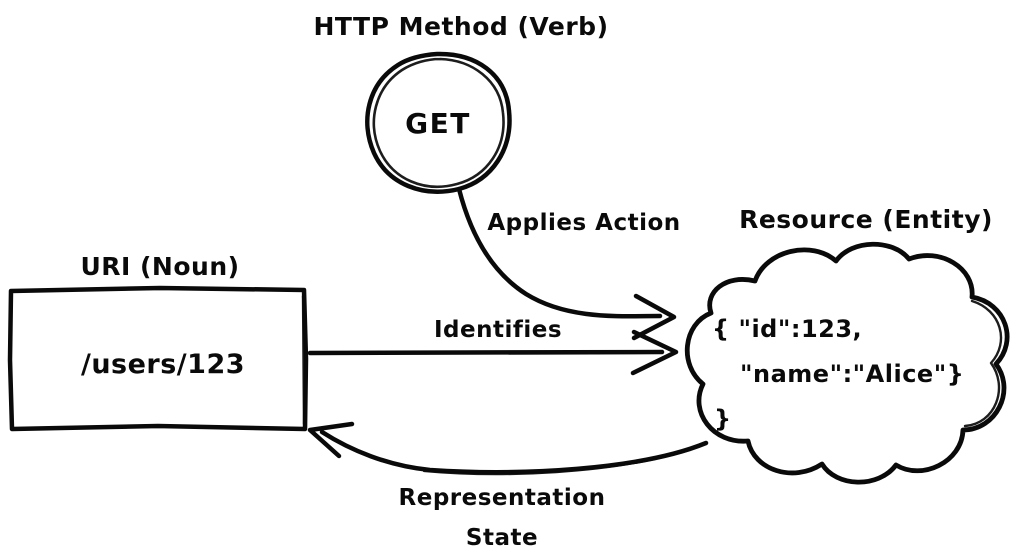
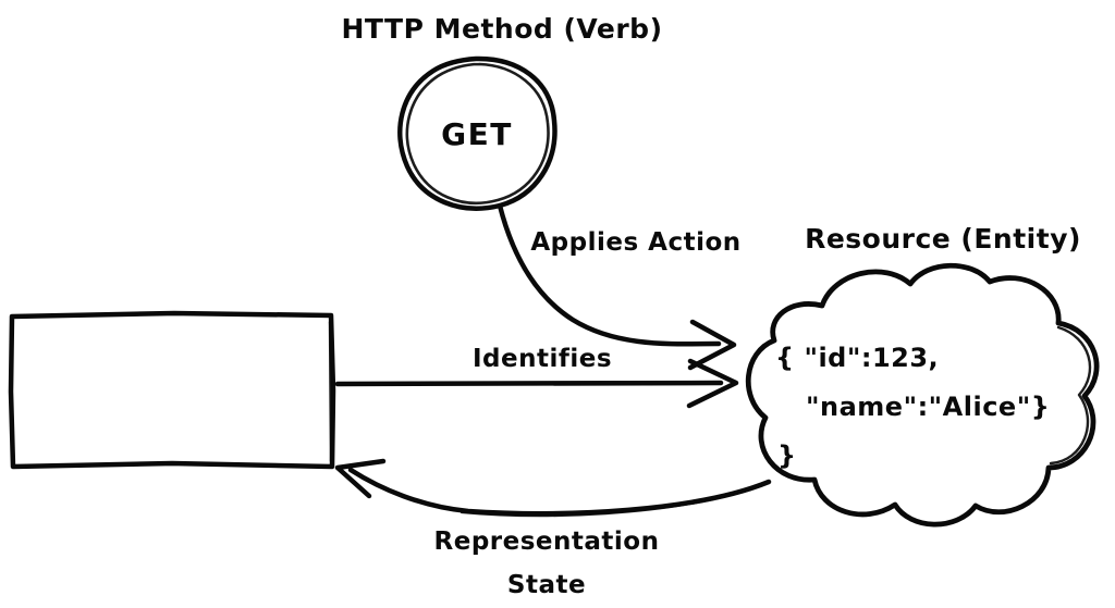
  GET
  HTTP Method (Verb)
- URI (Noun)
- /users/123
  Resource (Entity)
  { "id":123,
  "name":"Alice"}
  }
  Applies Action
  Identifies
  Representation
  State
